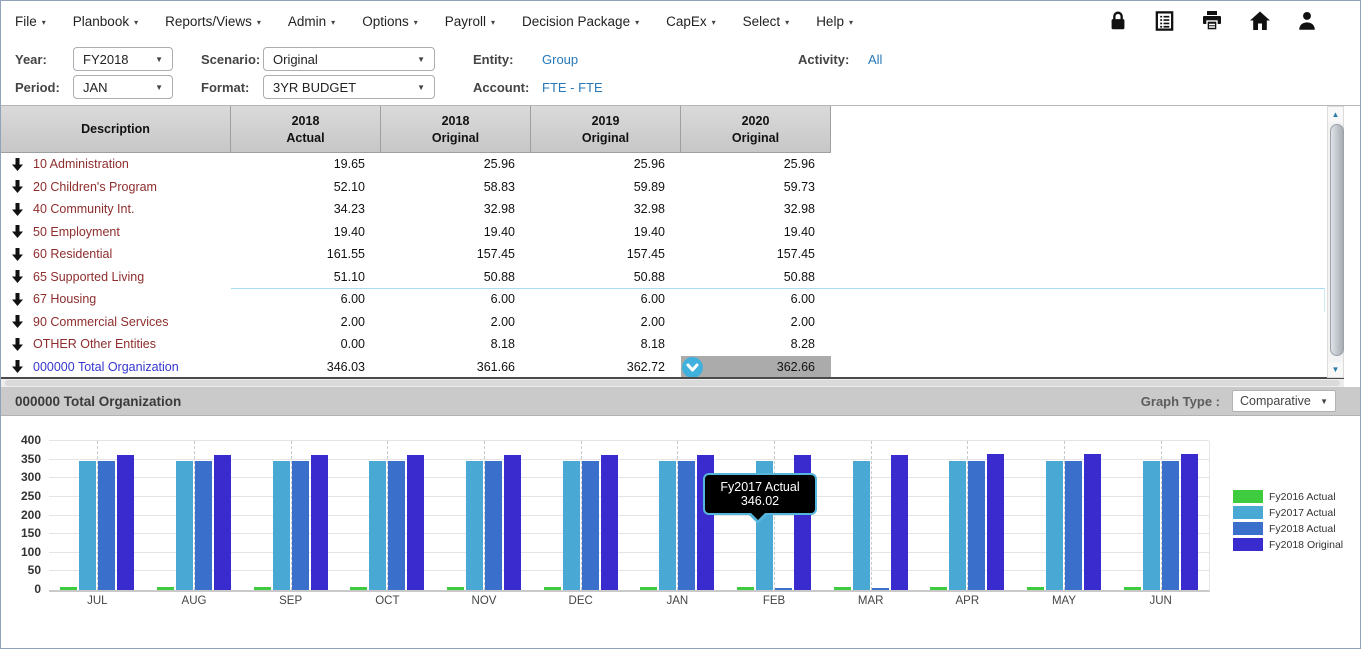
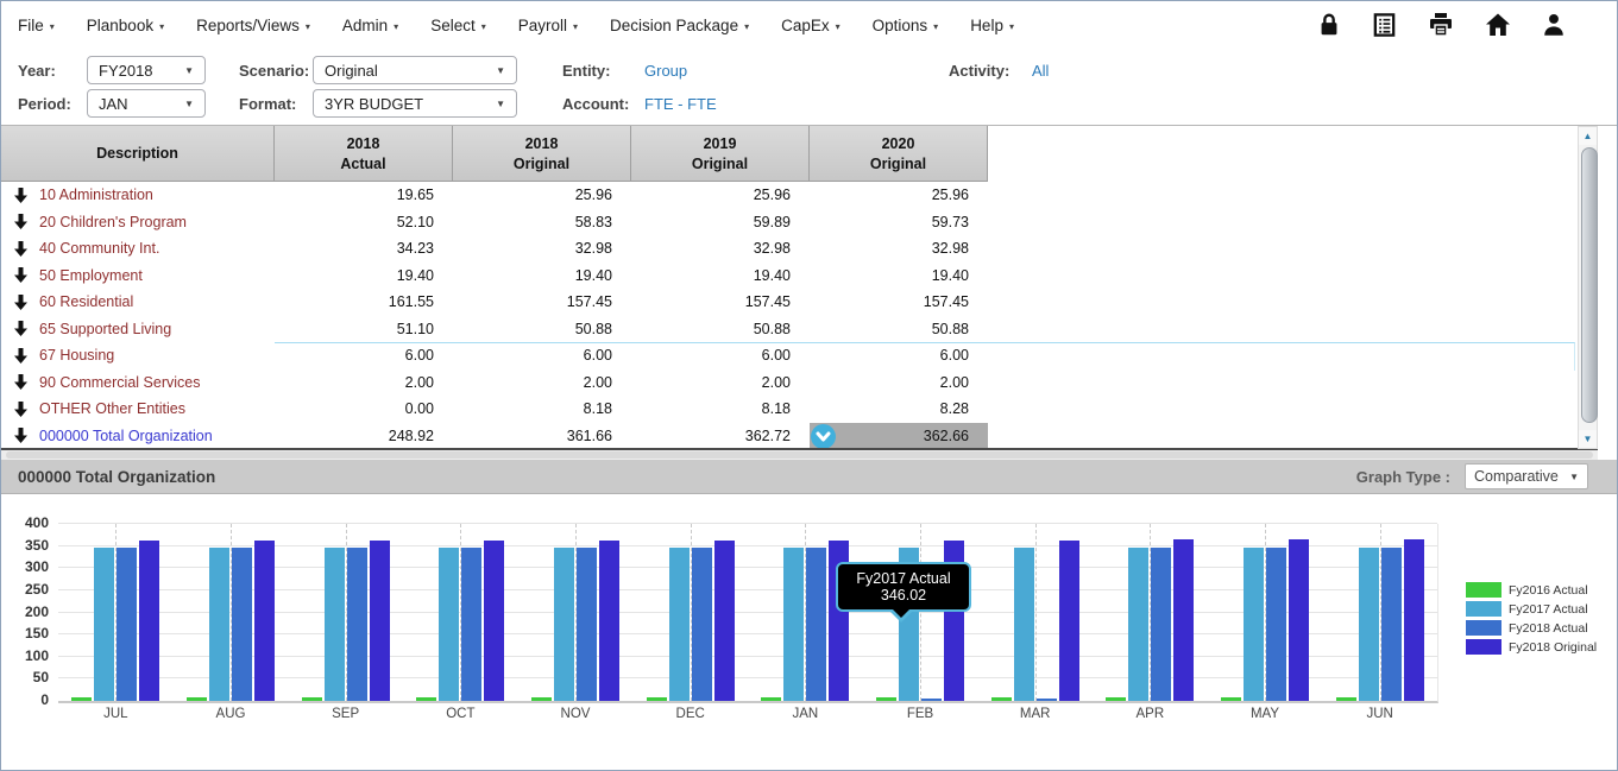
  File
  ▾
  Planbook
  ▾
  Reports/Views
  ▾
  Admin
  ▾
- Options
+ Select
  ▾
  Payroll
  ▾
  Decision Package
  ▾
  CapEx
  ▾
- Select
+ Options
  ▾
  Help
  ▾
  Year:
  FY2018
  ▼
  Scenario:
  Original
  ▼
  Entity:
  Group
  Activity:
  All
  Period:
  JAN
  ▼
  Format:
  3YR BUDGET
  ▼
  Account:
  FTE - FTE
  Description
  2018
  Actual
  2018
  Original
  2019
  Original
  2020
  Original
  10 Administration
  19.65
  25.96
  25.96
  25.96
  20 Children's Program
  52.10
  58.83
  59.89
  59.73
  40 Community Int.
  34.23
  32.98
  32.98
  32.98
  50 Employment
  19.40
  19.40
  19.40
  19.40
  60 Residential
  161.55
  157.45
  157.45
  157.45
  65 Supported Living
  51.10
  50.88
  50.88
  50.88
  67 Housing
  6.00
  6.00
  6.00
  6.00
  90 Commercial Services
  2.00
  2.00
  2.00
  2.00
  OTHER Other Entities
  0.00
  8.18
  8.18
  8.28
  000000 Total Organization
- 346.03
+ 248.92
  361.66
  362.72
  362.66
  ▲
  ▼
  000000 Total Organization
  Graph Type :
  Comparative
  ▼
  Fy2016 Actual
  Fy2017 Actual
  Fy2018 Actual
  Fy2018 Original
  Fy2017 Actual
  346.02
  0
  50
  100
  150
  200
  250
  300
  350
  400
  JUL
  AUG
  SEP
  OCT
  NOV
  DEC
  JAN
  FEB
  MAR
  APR
  MAY
  JUN
